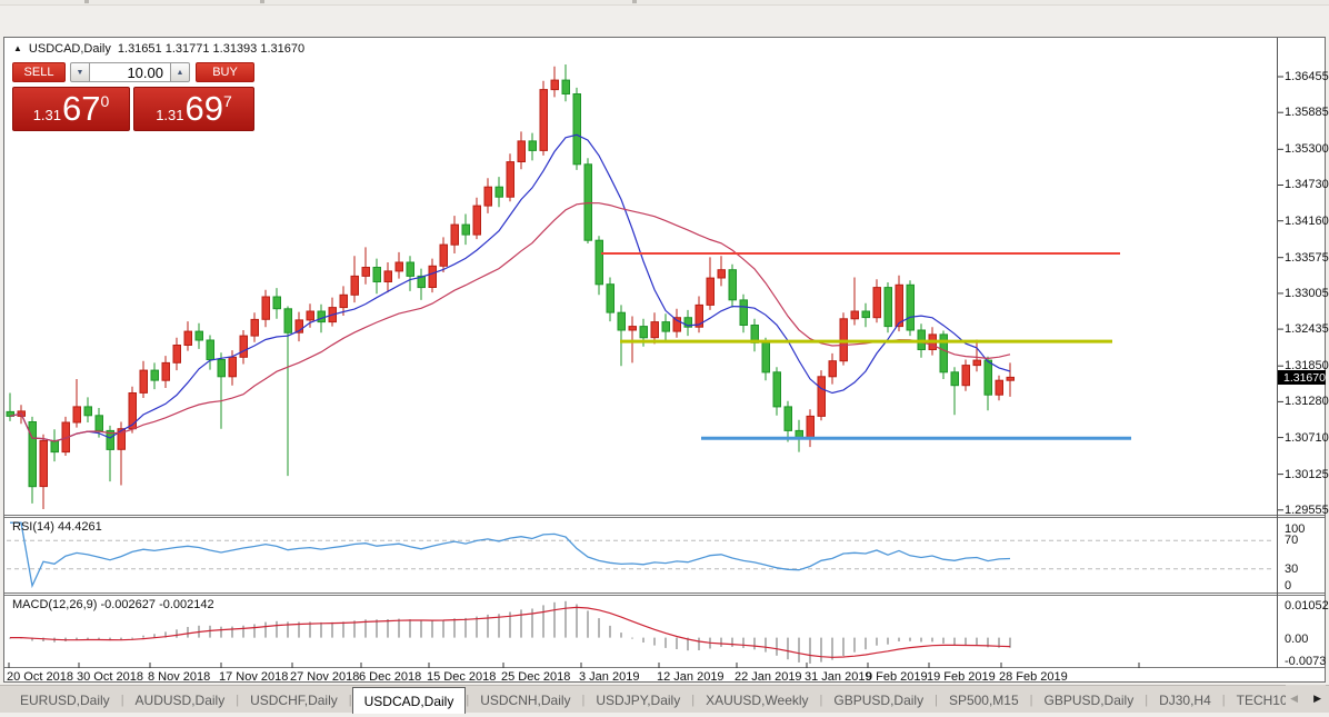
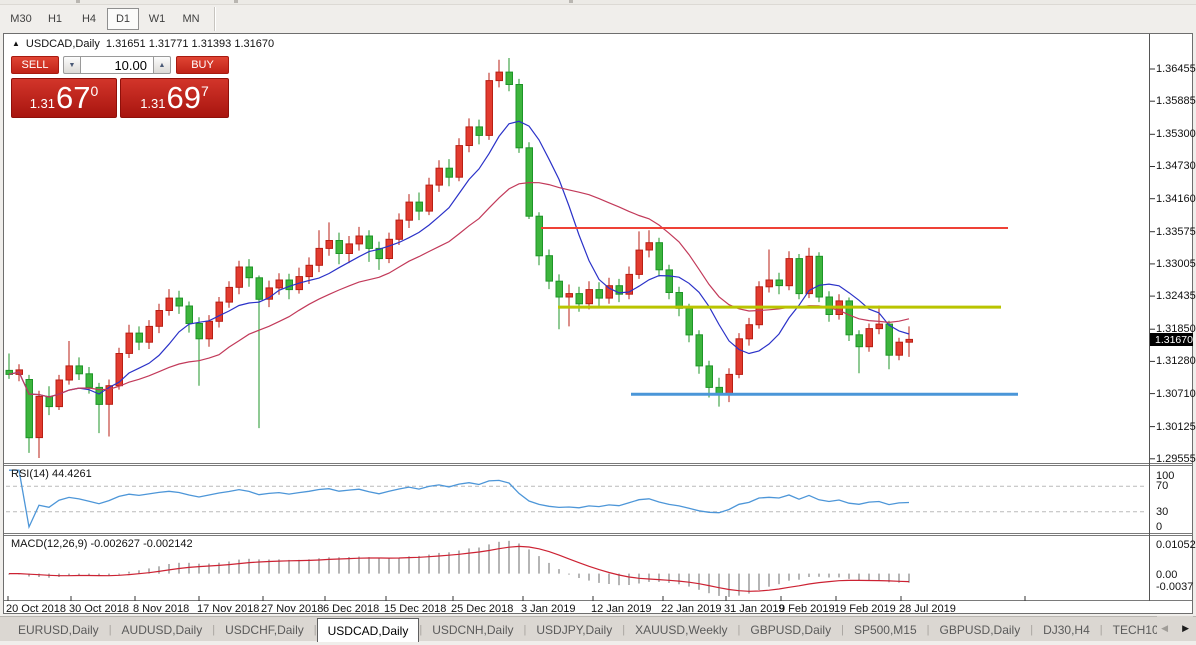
+ M30
+ H1
+ H4
+ D1
+ W1
+ MN
  ▲
  USDCAD,Daily
  1.31651 1.31771 1.31393 1.31670
  SELL
  10.00
  BUY
  1.31
  67
  0
  1.31
  69
  7
  RSI(14) 44.4261
  MACD(12,26,9) -0.002627 -0.002142
  1.36455
  1.35885
  1.35300
  1.34730
  1.34160
  1.33575
  1.33005
  1.32435
  1.31850
  1.31280
  1.30710
  1.30125
  1.29555
  100
  70
  30
  0
  0.01052
  0.00
- -0.0073
+ -0.0037
  1.31670
  20 Oct 2018
  30 Oct 2018
  8 Nov 2018
  17 Nov 2018
  27 Nov 2018
  6 Dec 2018
  15 Dec 2018
  25 Dec 2018
  3 Jan 2019
  12 Jan 2019
  22 Jan 2019
  31 Jan 2019
  9 Feb 2019
  19 Feb 2019
- 28 Feb 2019
+ 28 Jul 2019
  EURUSD,Daily
  |
  AUDUSD,Daily
  |
  USDCHF,Daily
  |
  USDCAD,Daily
  |
  USDCNH,Daily
  |
  USDJPY,Daily
  |
  XAUUSD,Weekly
  |
  GBPUSD,Daily
  |
  SP500,M15
  |
  GBPUSD,Daily
  |
  DJ30,H4
  |
  ◀
  ▶
